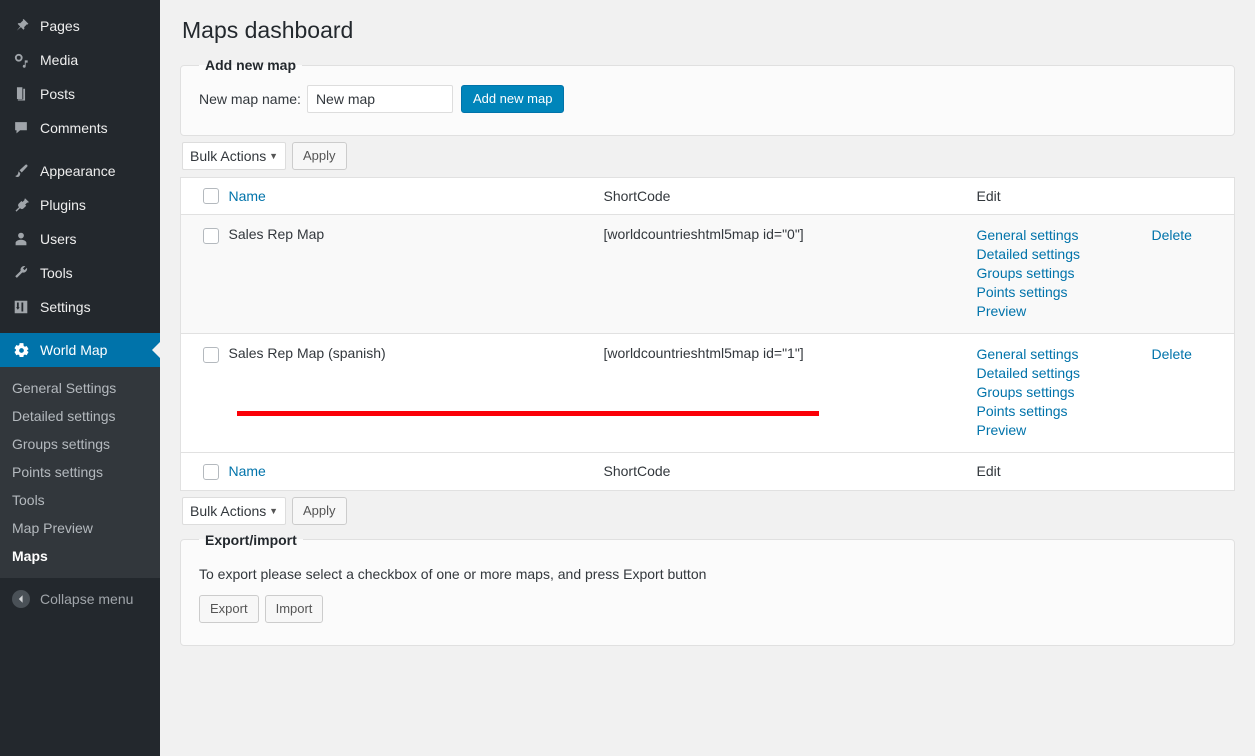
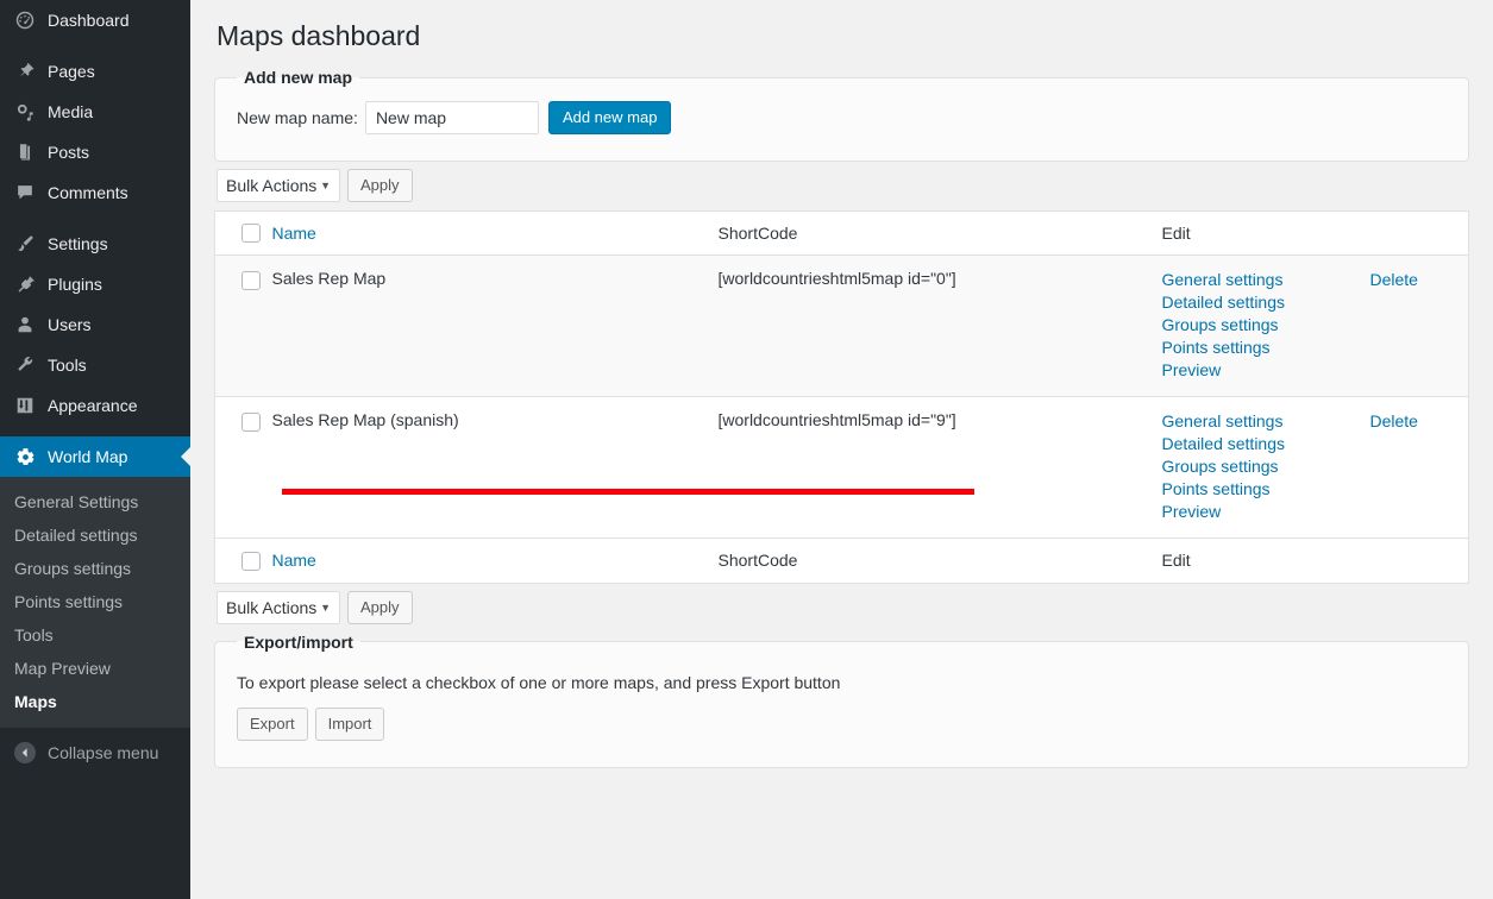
+ Dashboard
  Pages
  Media
  Posts
  Comments
- Appearance
+ Settings
  Plugins
  Users
  Tools
- Settings
+ Appearance
  World Map
  General Settings
  Detailed settings
  Groups settings
  Points settings
  Tools
  Map Preview
  Maps
  Collapse menu
  Maps dashboard
  Add new map
  New map name:
  New map
  Add new map
  Bulk Actions
  ▼
  Apply
  	Name	ShortCode	Edit
  	Sales Rep Map	[worldcountrieshtml5map id="0"]	General settings Detailed settings Groups settings Points settings Preview Delete
- 	Sales Rep Map (spanish)	[worldcountrieshtml5map id="1"]	General settings Detailed settings Groups settings Points settings Preview Delete
+ 	Sales Rep Map (spanish)	[worldcountrieshtml5map id="9"]	General settings Detailed settings Groups settings Points settings Preview Delete
  	Name	ShortCode	Edit
  Bulk Actions
  ▼
  Apply
  Export/import
  To export please select a checkbox of one or more maps, and press Export button
  Export
  Import
